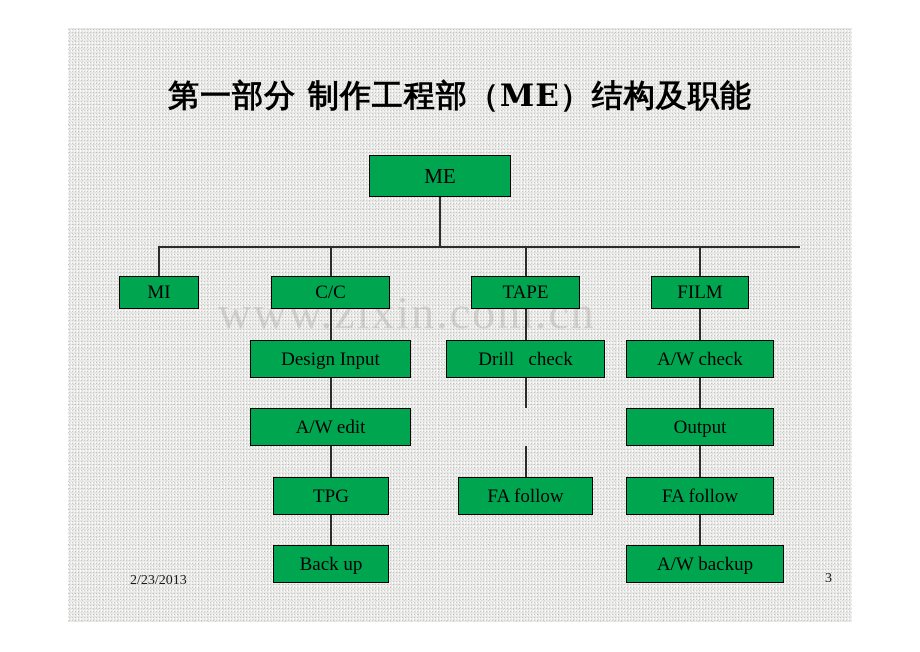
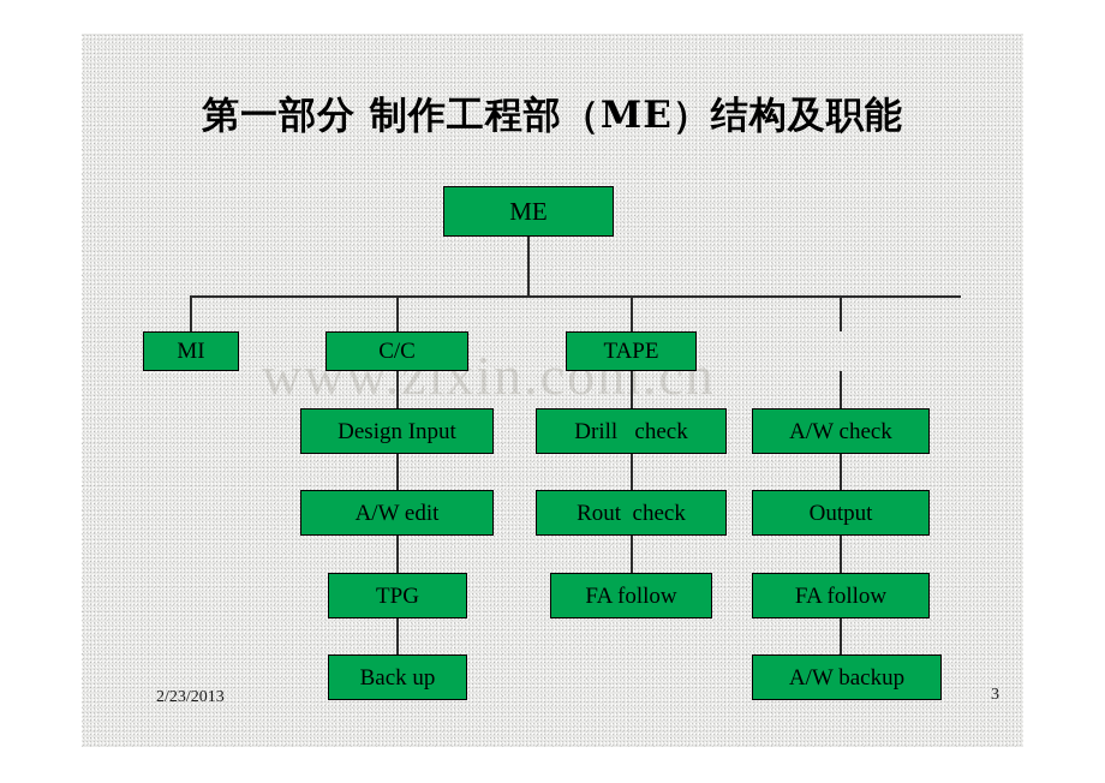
  www.zixin.com.cn
  第一部分 制作工程部（ME）结构及职能
  ME
  MI
  C/C
  TAPE
- FILM
  Design Input
  A/W edit
  TPG
  Back up
  Drill check
+ Rout check
  FA follow
  A/W check
  Output
  FA follow
  A/W backup
  2/23/2013
  3
